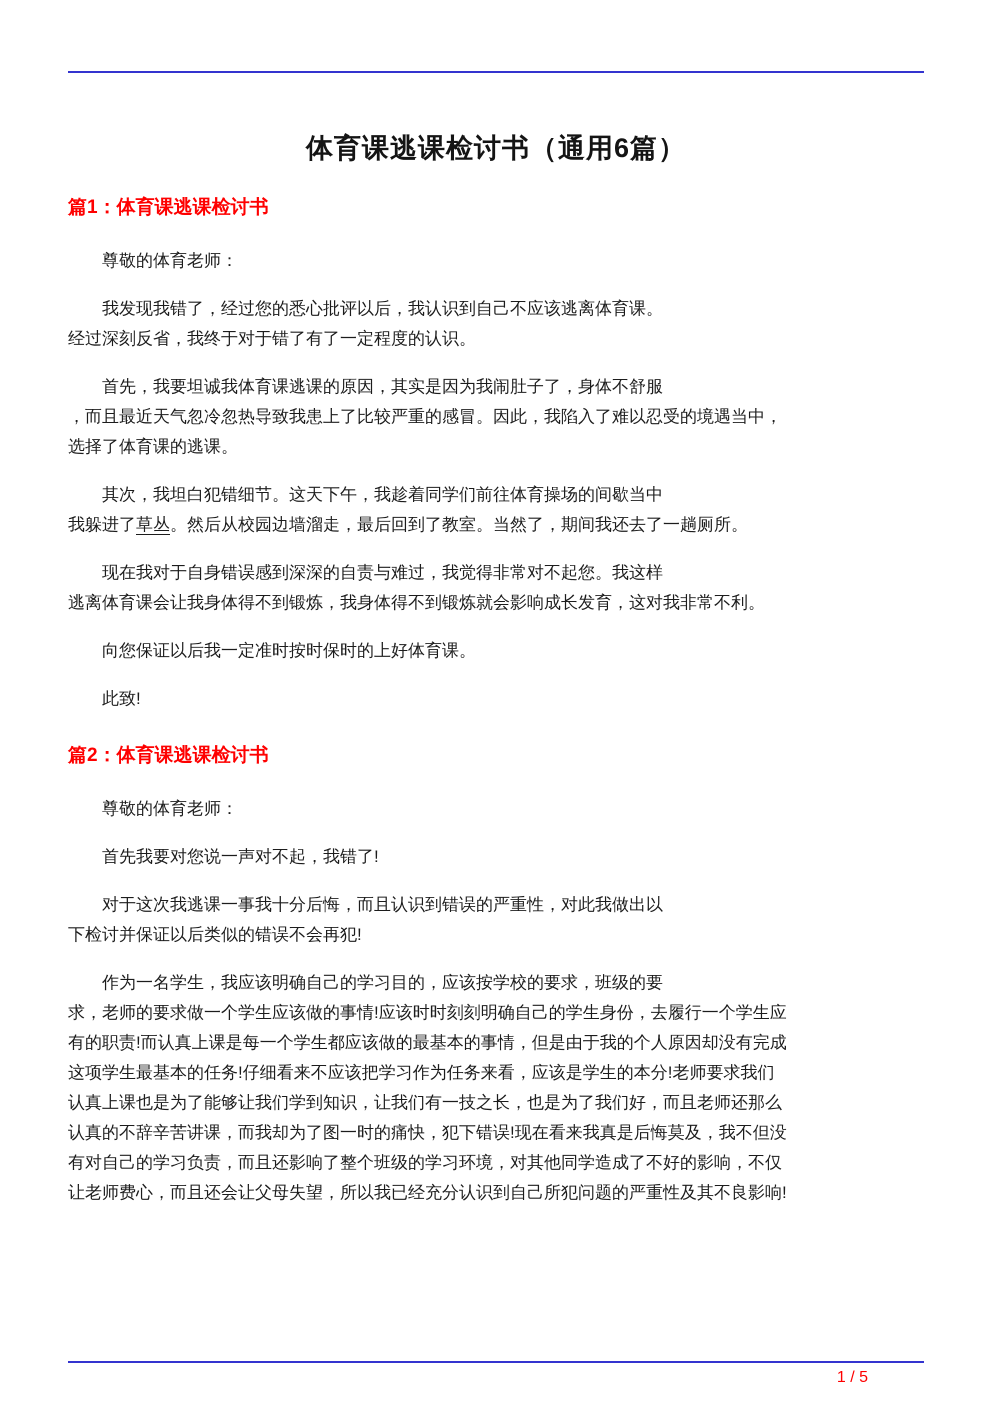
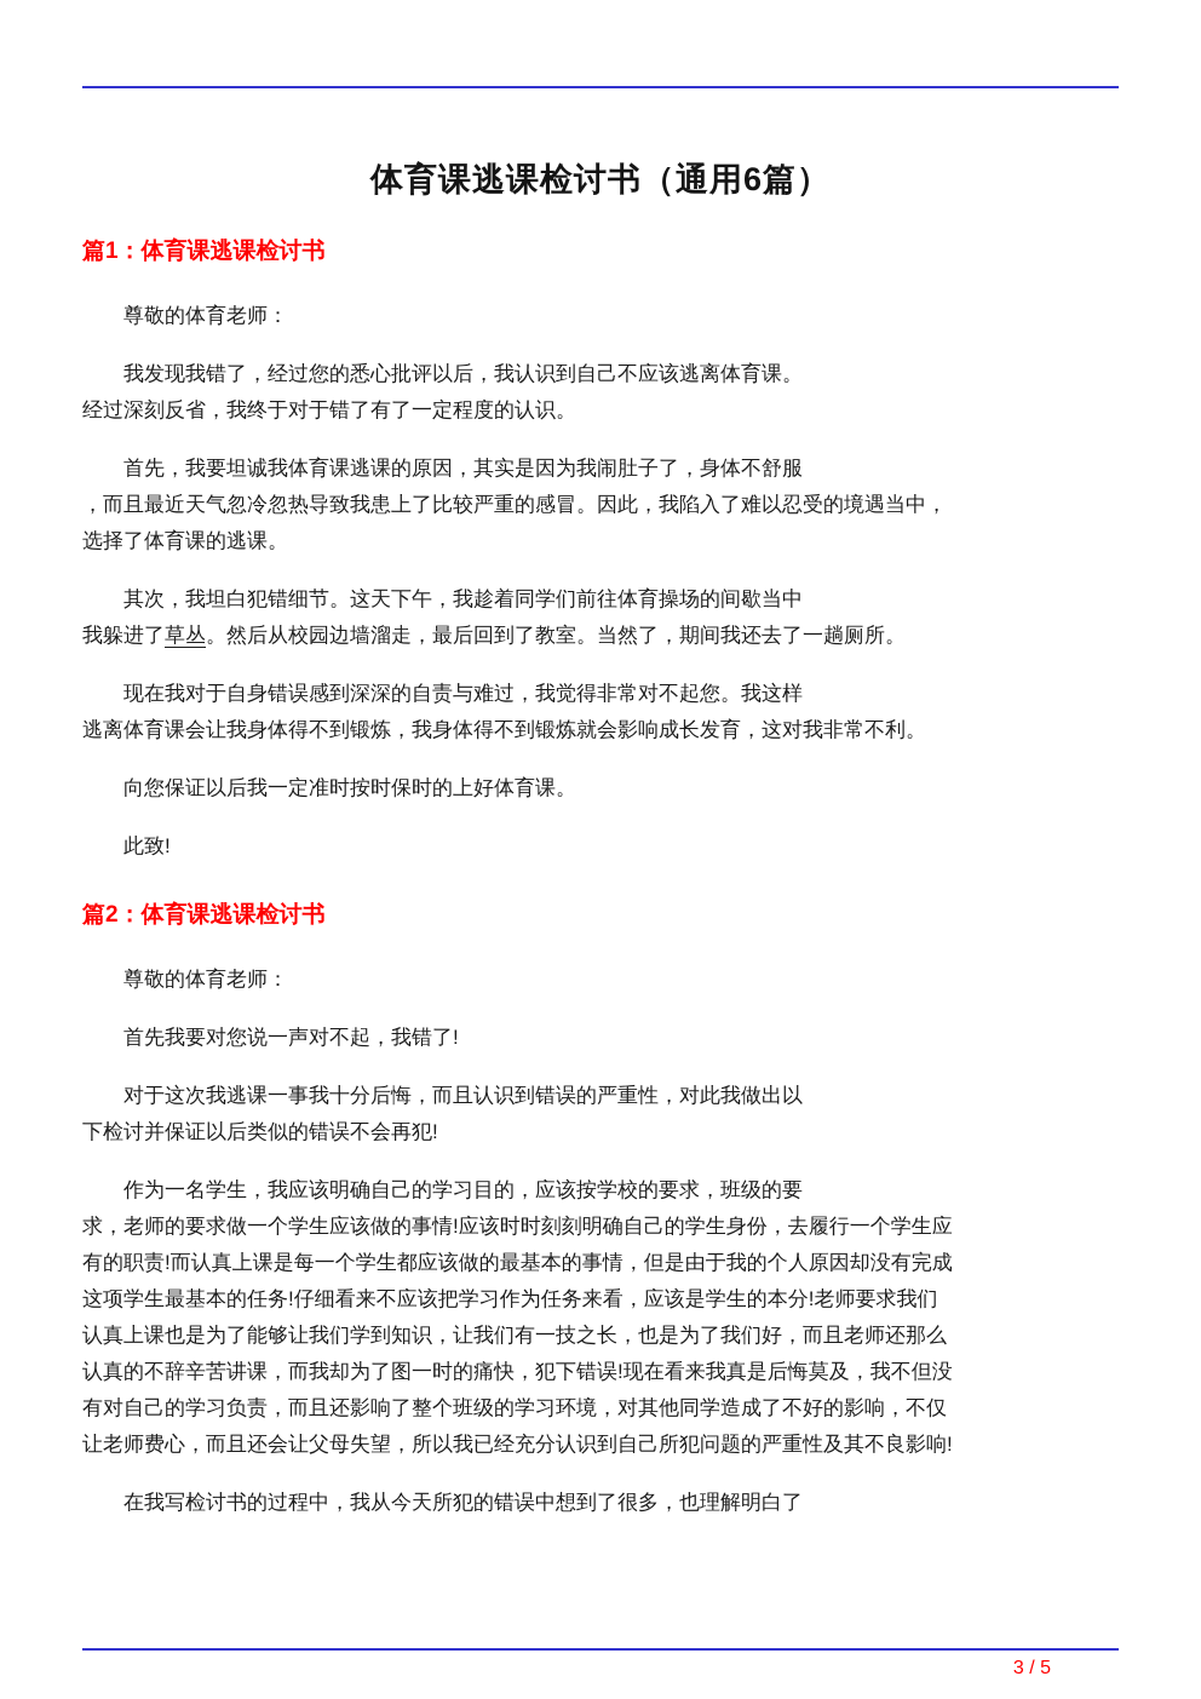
  体育课逃课检讨书（通用6篇）
  篇1：体育课逃课检讨书
  尊敬的体育老师：
  我发现我错了，经过您的悉心批评以后，我认识到自己不应该逃离体育课。
  经过深刻反省，我终于对于错了有了一定程度的认识。
  首先，我要坦诚我体育课逃课的原因，其实是因为我闹肚子了，身体不舒服
  ，而且最近天气忽冷忽热导致我患上了比较严重的感冒。因此，我陷入了难以忍受的境遇当中，
  选择了体育课的逃课。
  其次，我坦白犯错细节。这天下午，我趁着同学们前往体育操场的间歇当中
  我躲进了草丛。然后从校园边墙溜走，最后回到了教室。当然了，期间我还去了一趟厕所。
  现在我对于自身错误感到深深的自责与难过，我觉得非常对不起您。我这样
  逃离体育课会让我身体得不到锻炼，我身体得不到锻炼就会影响成长发育，这对我非常不利。
  向您保证以后我一定准时按时保时的上好体育课。
  此致!
  篇2：体育课逃课检讨书
  尊敬的体育老师：
  首先我要对您说一声对不起，我错了!
  对于这次我逃课一事我十分后悔，而且认识到错误的严重性，对此我做出以
  下检讨并保证以后类似的错误不会再犯!
  作为一名学生，我应该明确自己的学习目的，应该按学校的要求，班级的要
  求，老师的要求做一个学生应该做的事情!应该时时刻刻明确自己的学生身份，去履行一个学生应
  有的职责!而认真上课是每一个学生都应该做的最基本的事情，但是由于我的个人原因却没有完成
  这项学生最基本的任务!仔细看来不应该把学习作为任务来看，应该是学生的本分!老师要求我们
  认真上课也是为了能够让我们学到知识，让我们有一技之长，也是为了我们好，而且老师还那么
  认真的不辞辛苦讲课，而我却为了图一时的痛快，犯下错误!现在看来我真是后悔莫及，我不但没
  有对自己的学习负责，而且还影响了整个班级的学习环境，对其他同学造成了不好的影响，不仅
  让老师费心，而且还会让父母失望，所以我已经充分认识到自己所犯问题的严重性及其不良影响!
+ 在我写检讨书的过程中，我从今天所犯的错误中想到了很多，也理解明白了
- 1 / 5
+ 3 / 5
